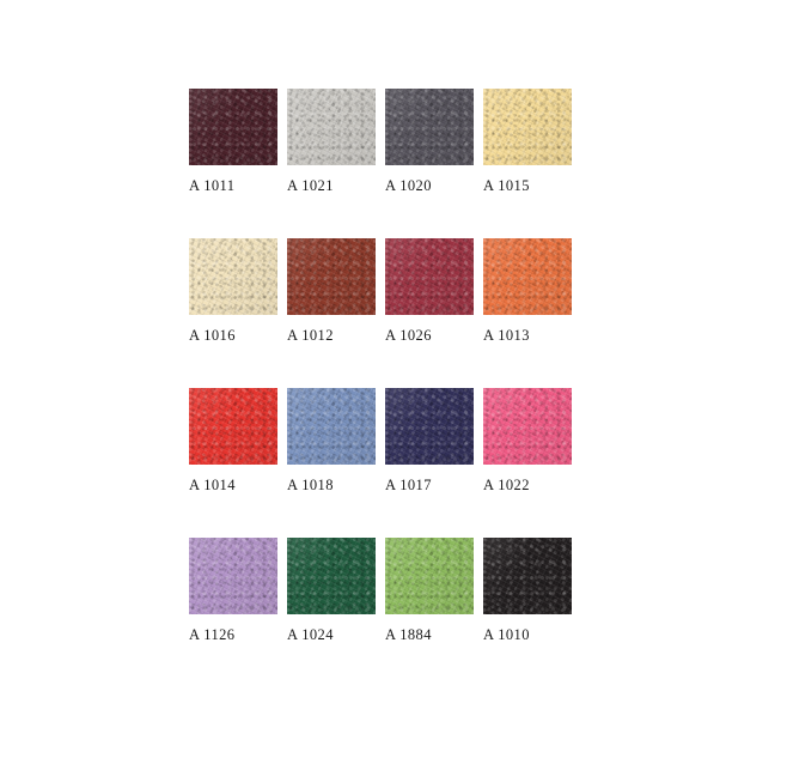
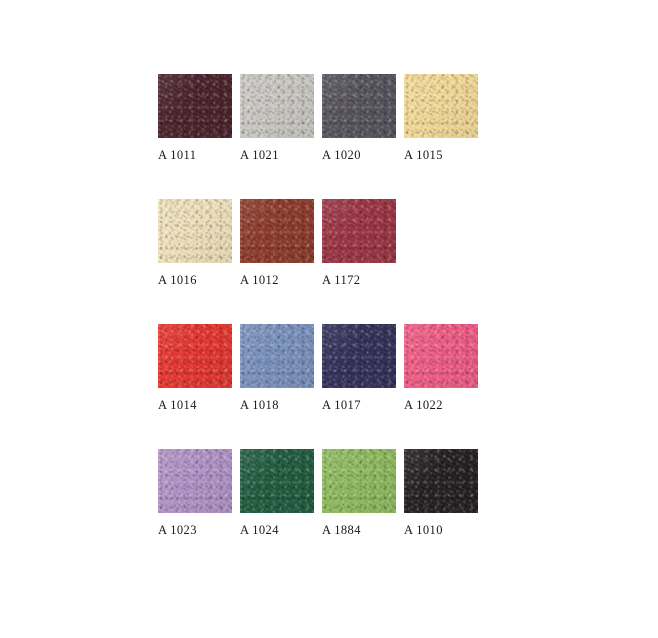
  A 1011
  A 1021
  A 1020
  A 1015
  A 1016
  A 1012
- A 1026
+ A 1172
- A 1013
  A 1014
  A 1018
  A 1017
  A 1022
- A 1126
+ A 1023
  A 1024
  A 1884
  A 1010
